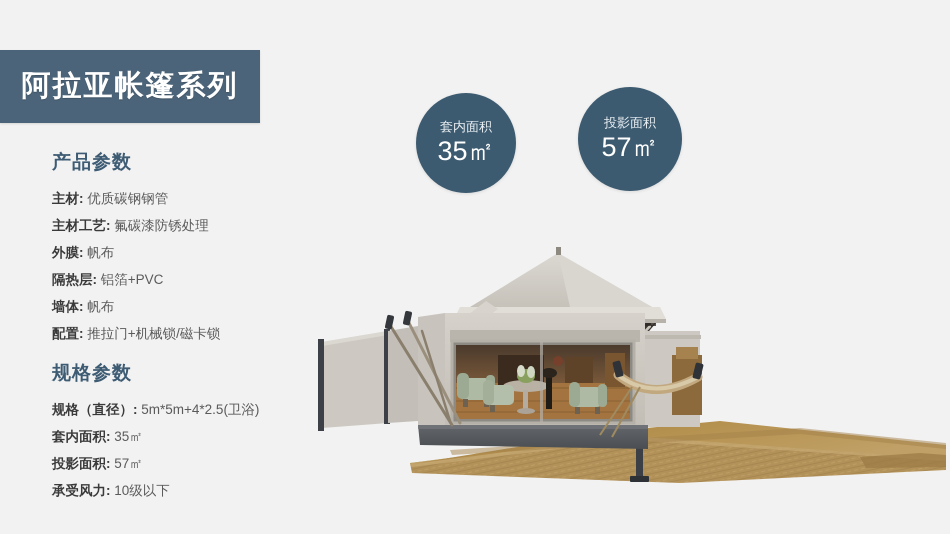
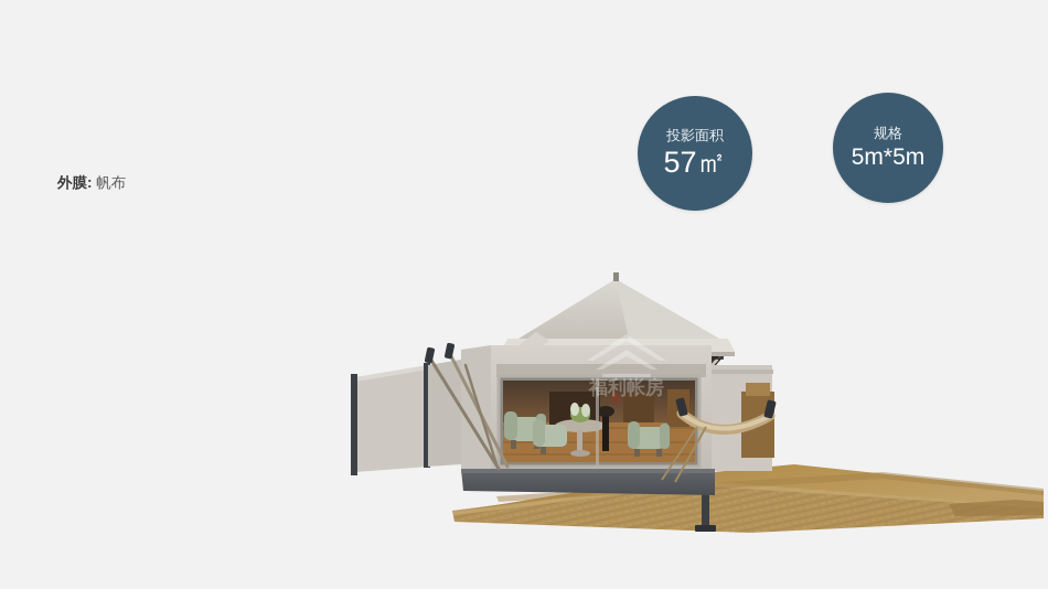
- 阿拉亚帐篷系列
- 产品参数
- 主材: 优质碳钢钢管
- 主材工艺: 氟碳漆防锈处理
  外膜: 帆布
- 隔热层: 铝箔+PVC
- 墙体: 帆布
- 配置: 推拉门+机械锁/磁卡锁
- 规格参数
- 规格（直径）: 5m*5m+4*2.5(卫浴)
- 套内面积: 35㎡
- 投影面积: 57㎡
- 承受风力: 10级以下
- 套内面积
- 35㎡
  投影面积
  57㎡
+ 规格
+ 5m*5m
+ 福利帐房
